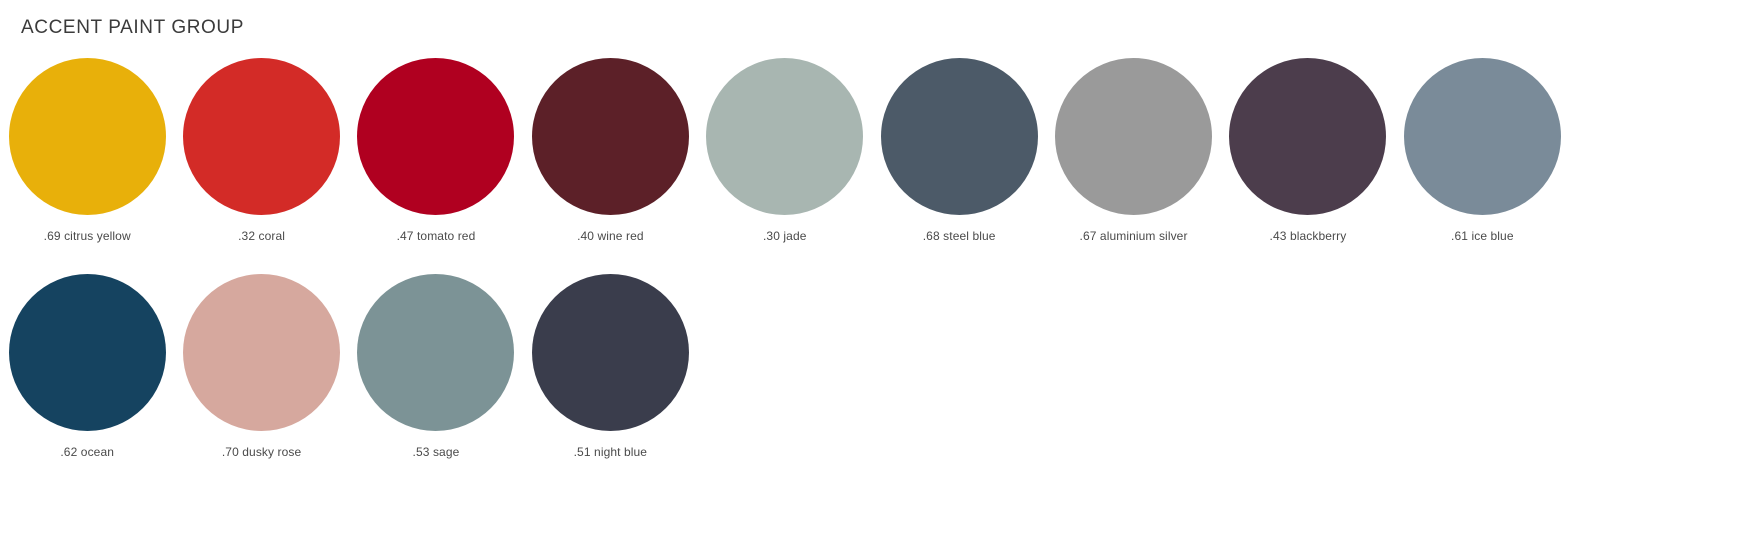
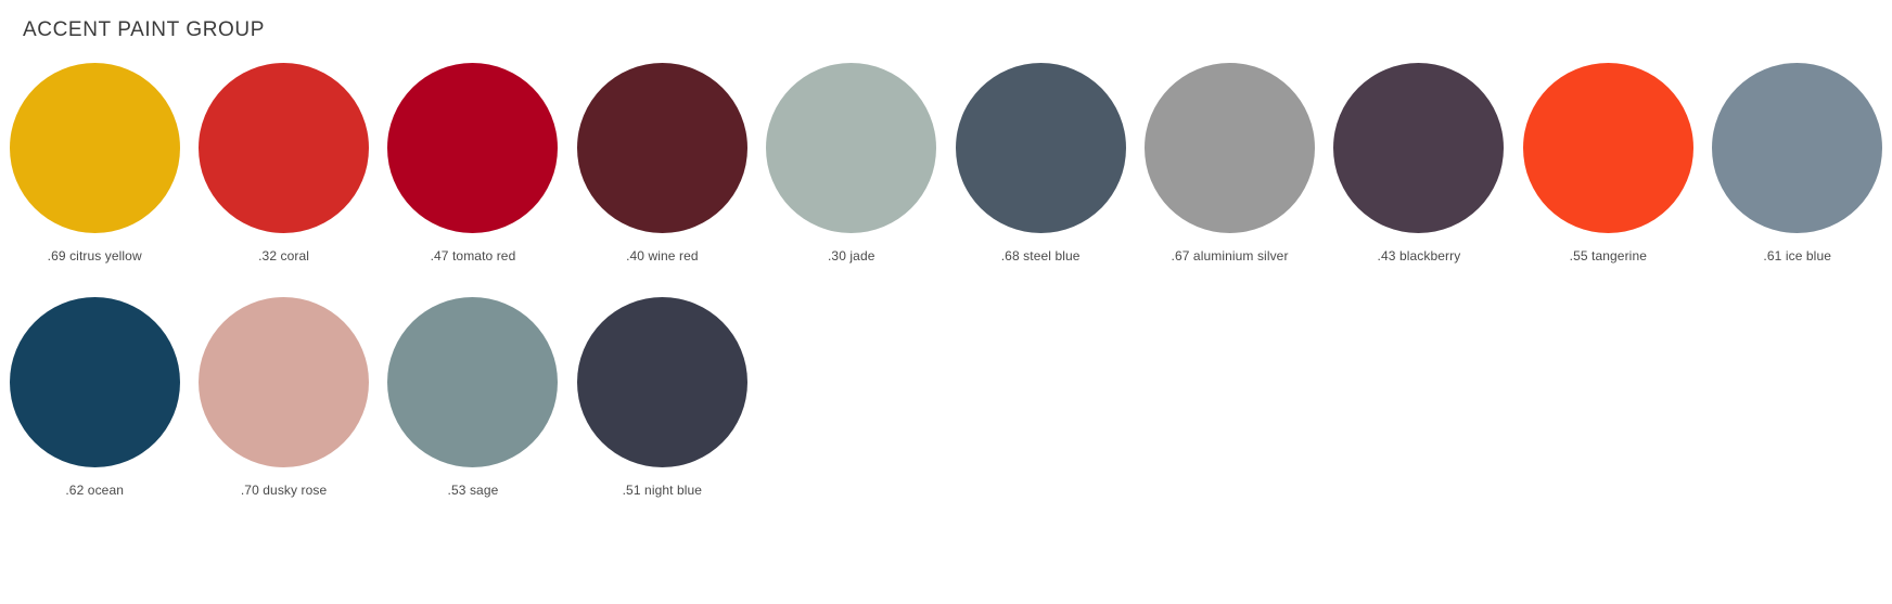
  ACCENT PAINT GROUP
  .69 citrus yellow
  .32 coral
  .47 tomato red
  .40 wine red
  .30 jade
  .68 steel blue
  .67 aluminium silver
  .43 blackberry
+ .55 tangerine
  .61 ice blue
  .62 ocean
  .70 dusky rose
  .53 sage
  .51 night blue
